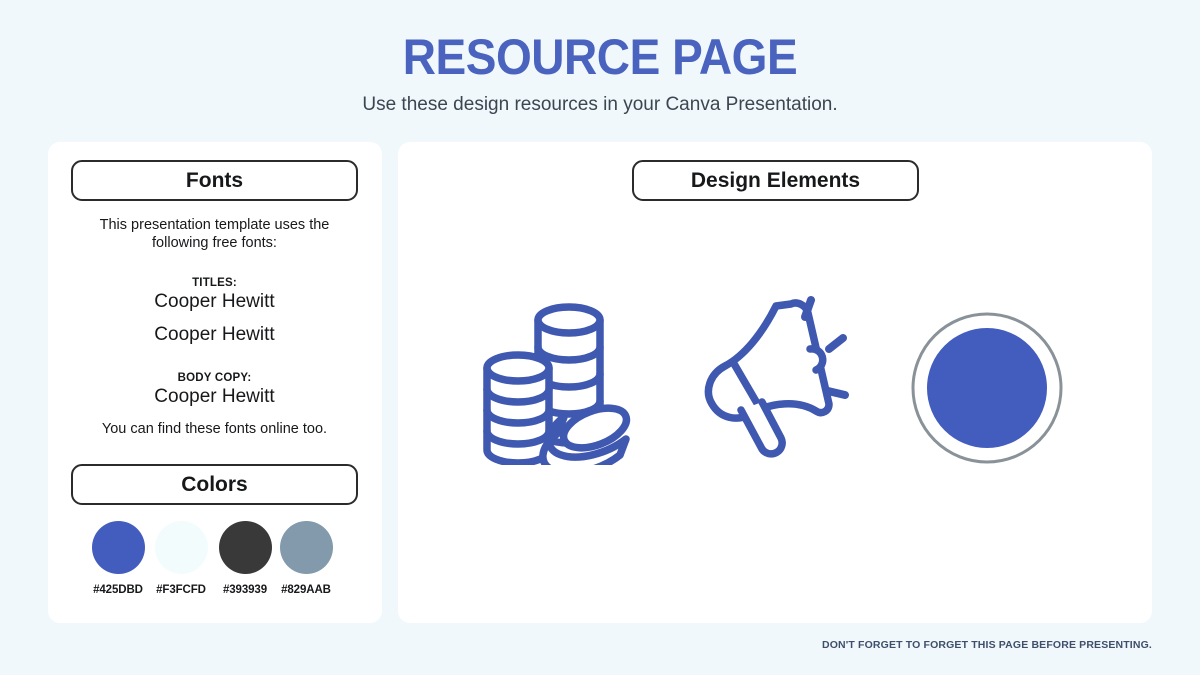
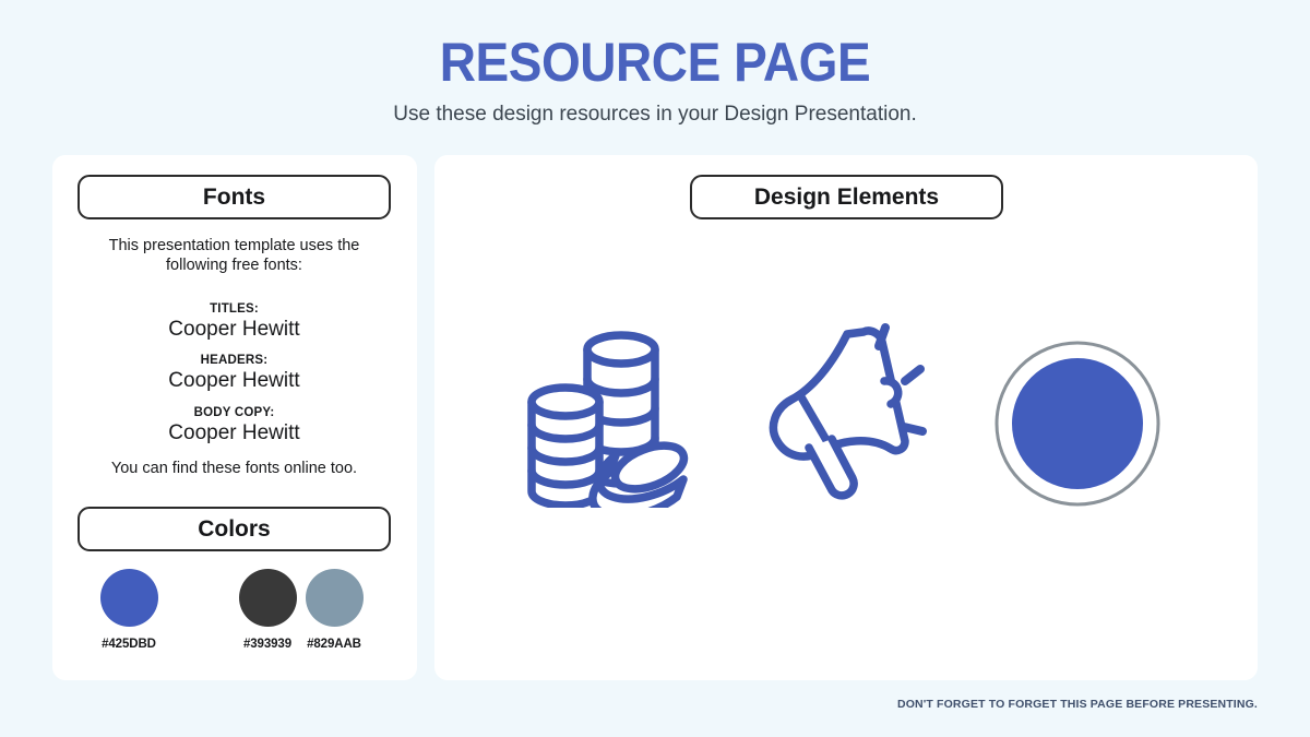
  RESOURCE PAGE
- Use these design resources in your Canva Presentation.
+ Use these design resources in your Design Presentation.
  Fonts
  This presentation template uses the following free fonts:
  TITLES:
  Cooper Hewitt
+ HEADERS:
  Cooper Hewitt
  BODY COPY:
  Cooper Hewitt
  You can find these fonts online too.
  Colors
  #425DBD
- #F3FCFD
  #393939
  #829AAB
  Design Elements
  DON'T FORGET TO FORGET THIS PAGE BEFORE PRESENTING.
